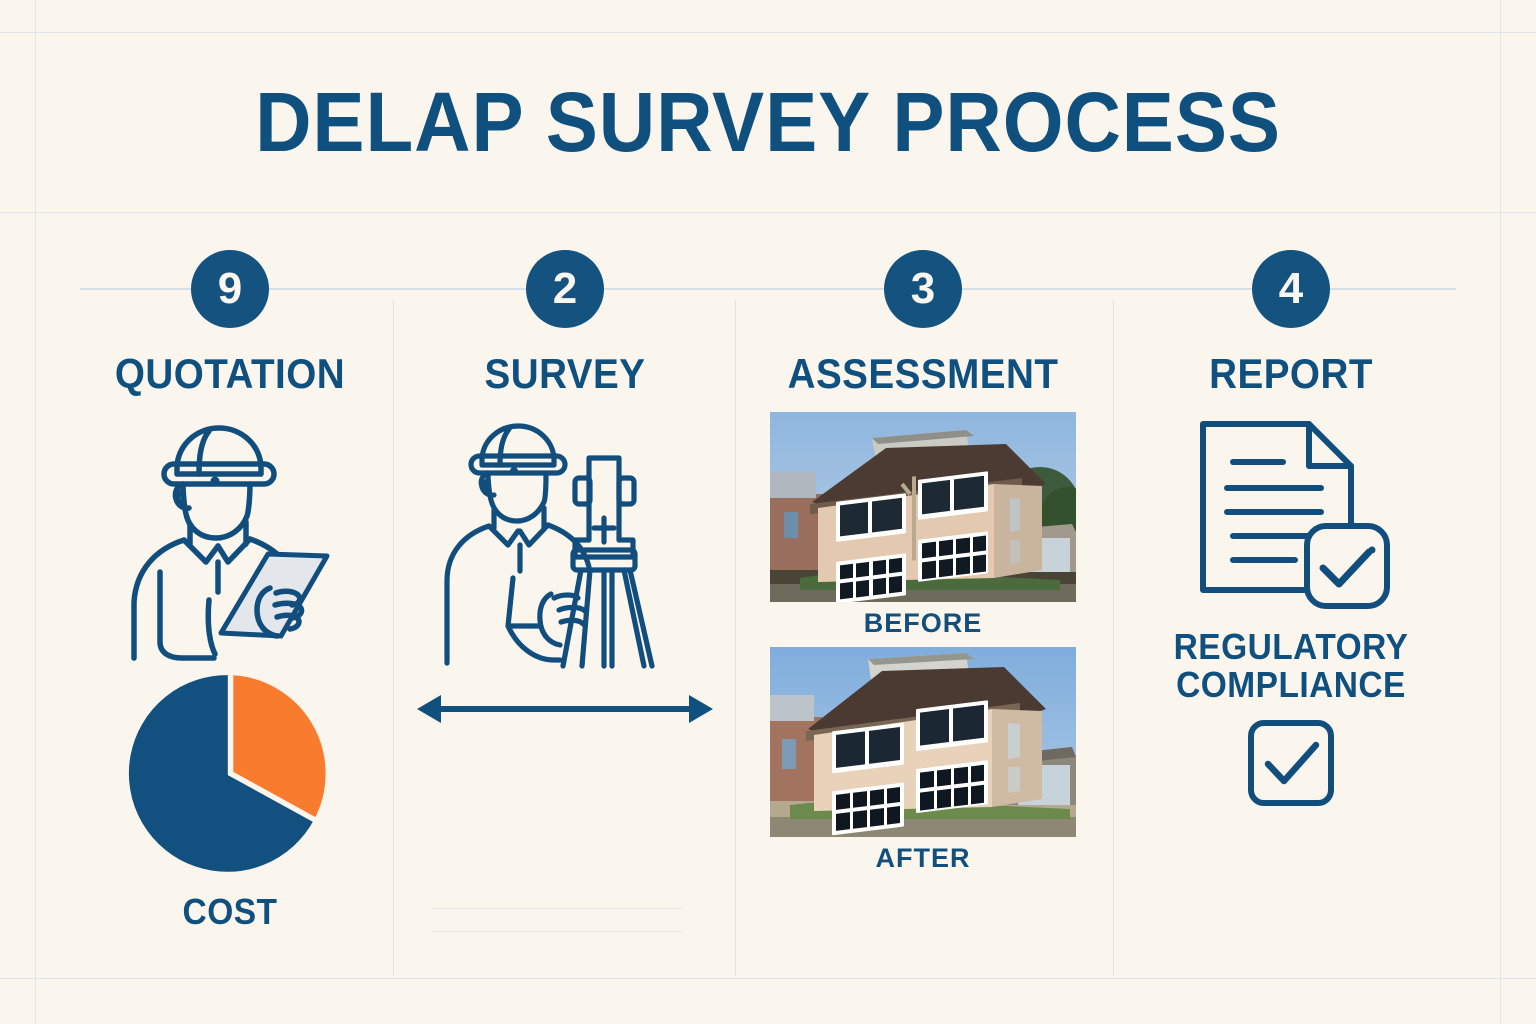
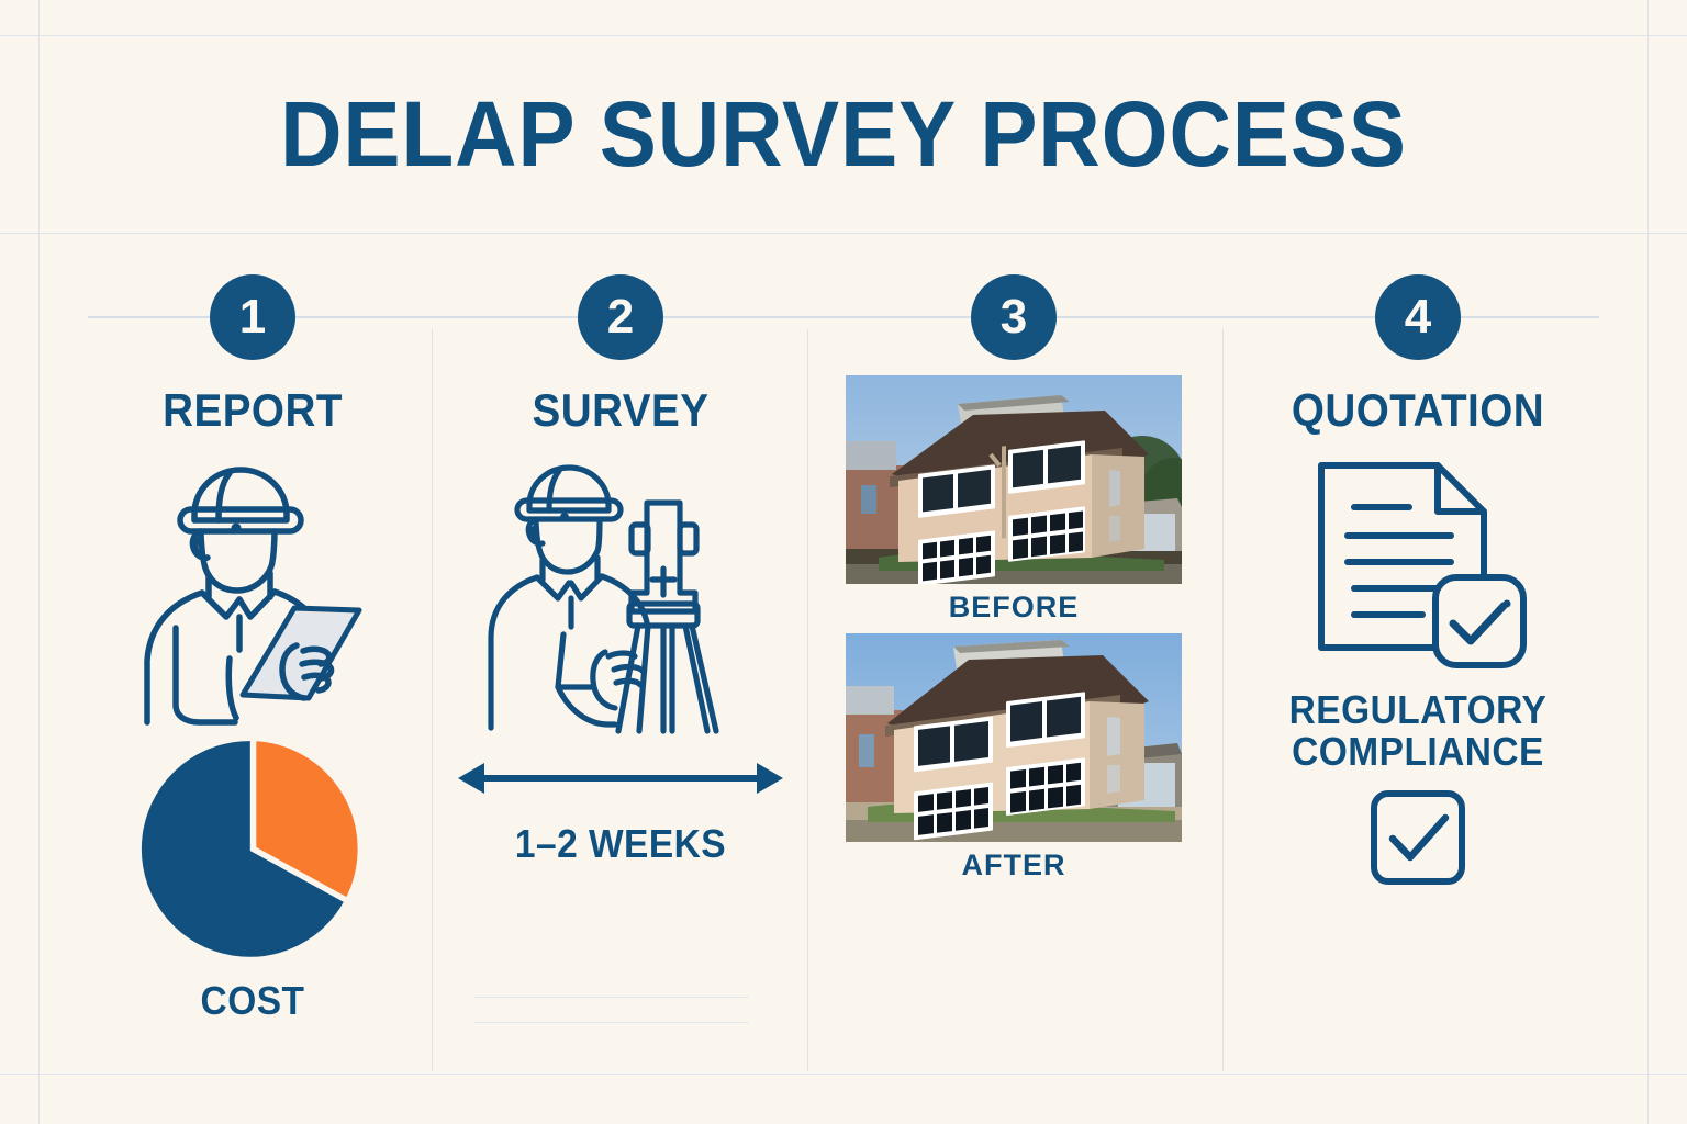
  DELAP SURVEY PROCESS
- 9
+ 1
- QUOTATION
+ REPORT
  COST
  2
  SURVEY
+ 1–2 WEEKS
  3
- ASSESSMENT
  BEFORE
  AFTER
  4
- REPORT
+ QUOTATION
  REGULATORY
  COMPLIANCE
